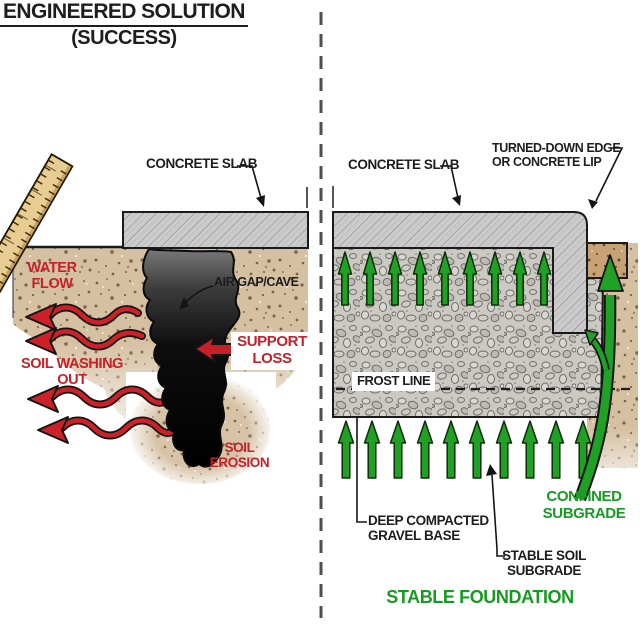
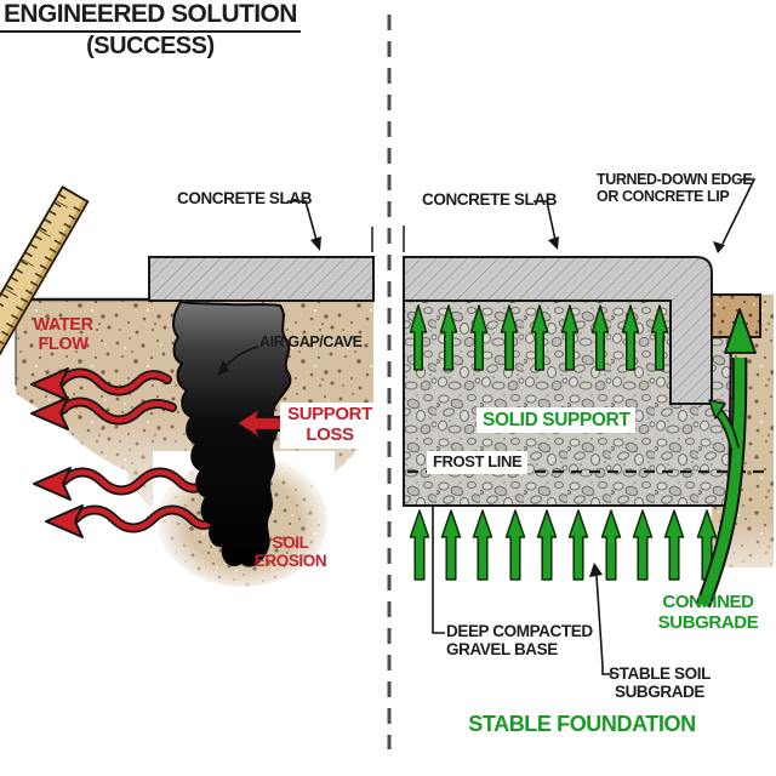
  ENGINEERED SOLUTION
  (SUCCESS)
  CONCRETE SLAB
  WATER
  FLOW
  AIR GAP/CAVE
  SUPPORT
  LOSS
- SOIL WASHING
- OUT
  SOIL
  EROSION
  CONCRETE SLAB
  TURNED-DOWN EDGE
  OR CONCRETE LIP
+ SOLID SUPPORT
  FROST LINE
  DEEP COMPACTED
  GRAVEL BASE
  STABLE SOIL
  SUBGRADE
  CONFINED
  SUBGRADE
  STABLE FOUNDATION
